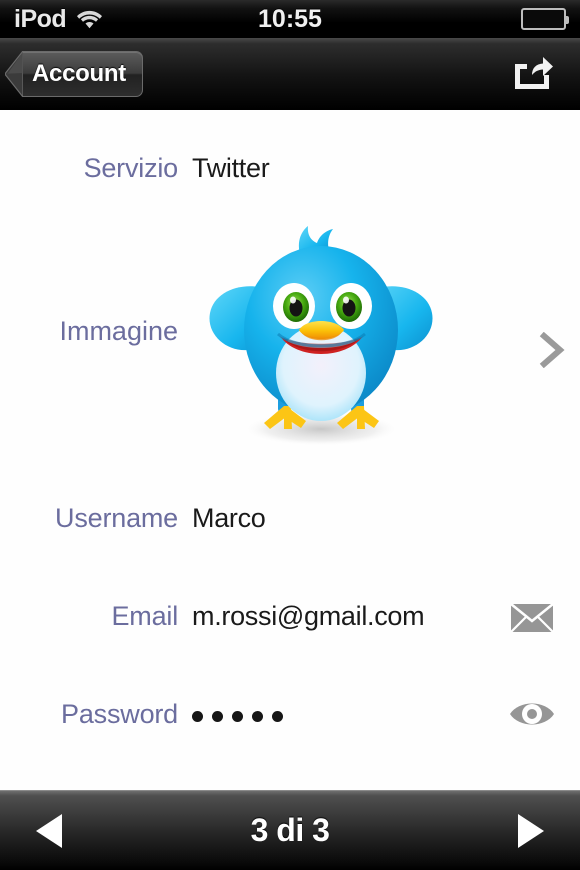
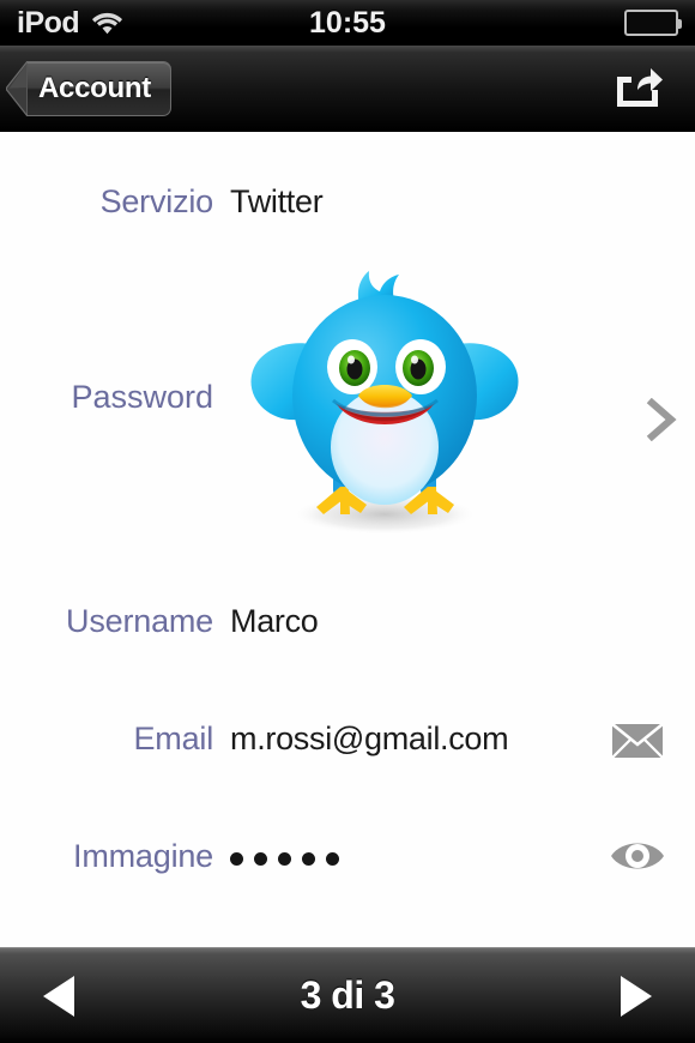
  iPod
  10:55
  Account
  Servizio
  Twitter
- Immagine
+ Password
  Username
  Marco
  Email
  m.rossi@gmail.com
- Password
+ Immagine
  3 di 3
